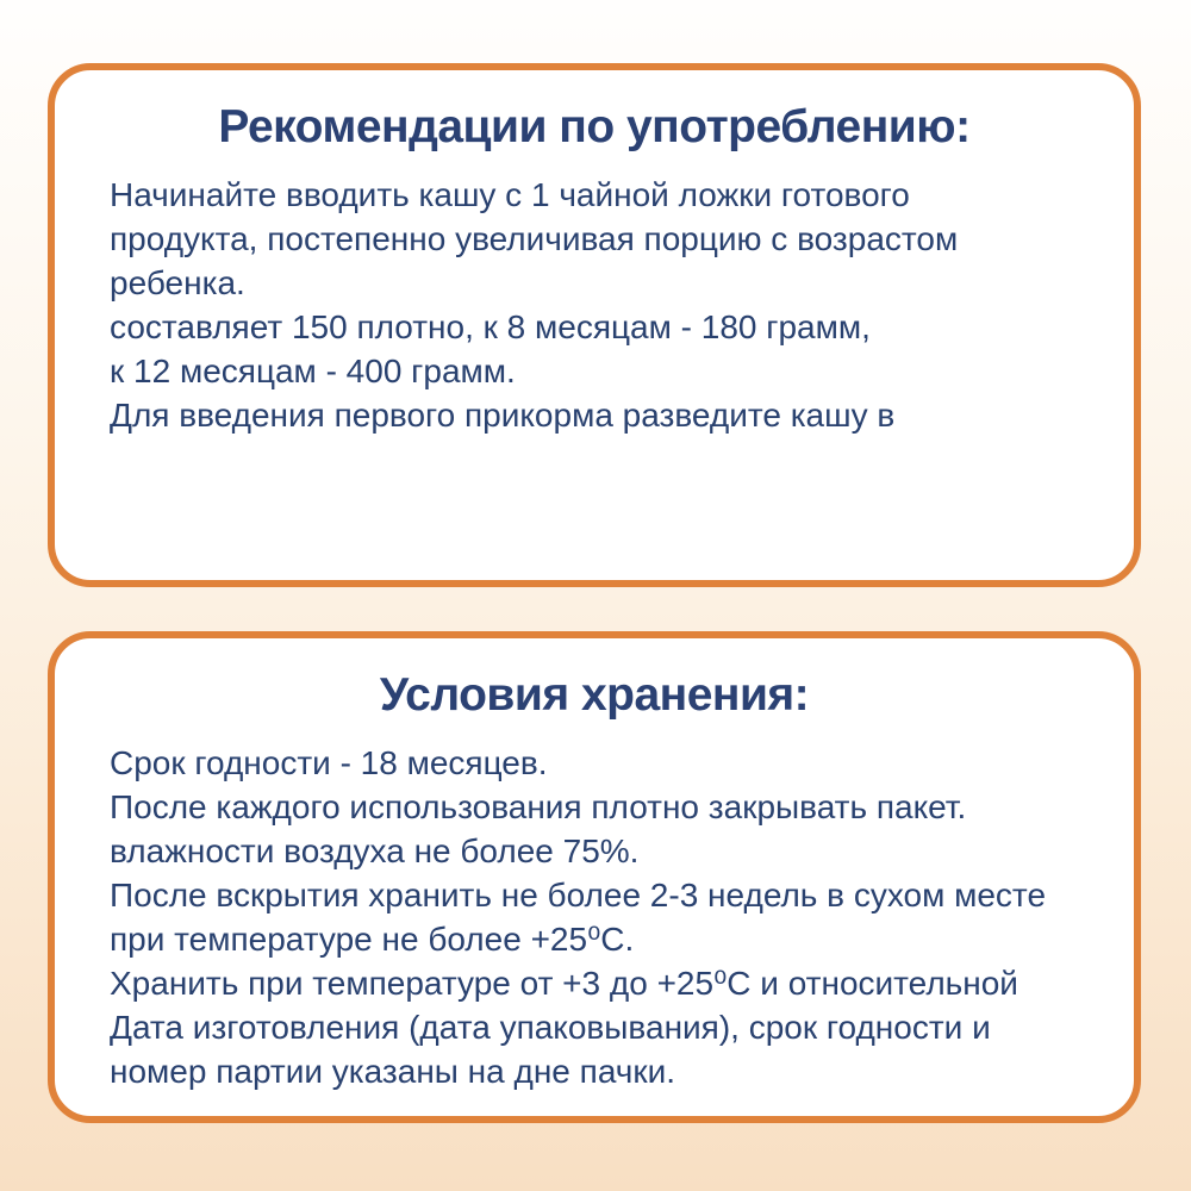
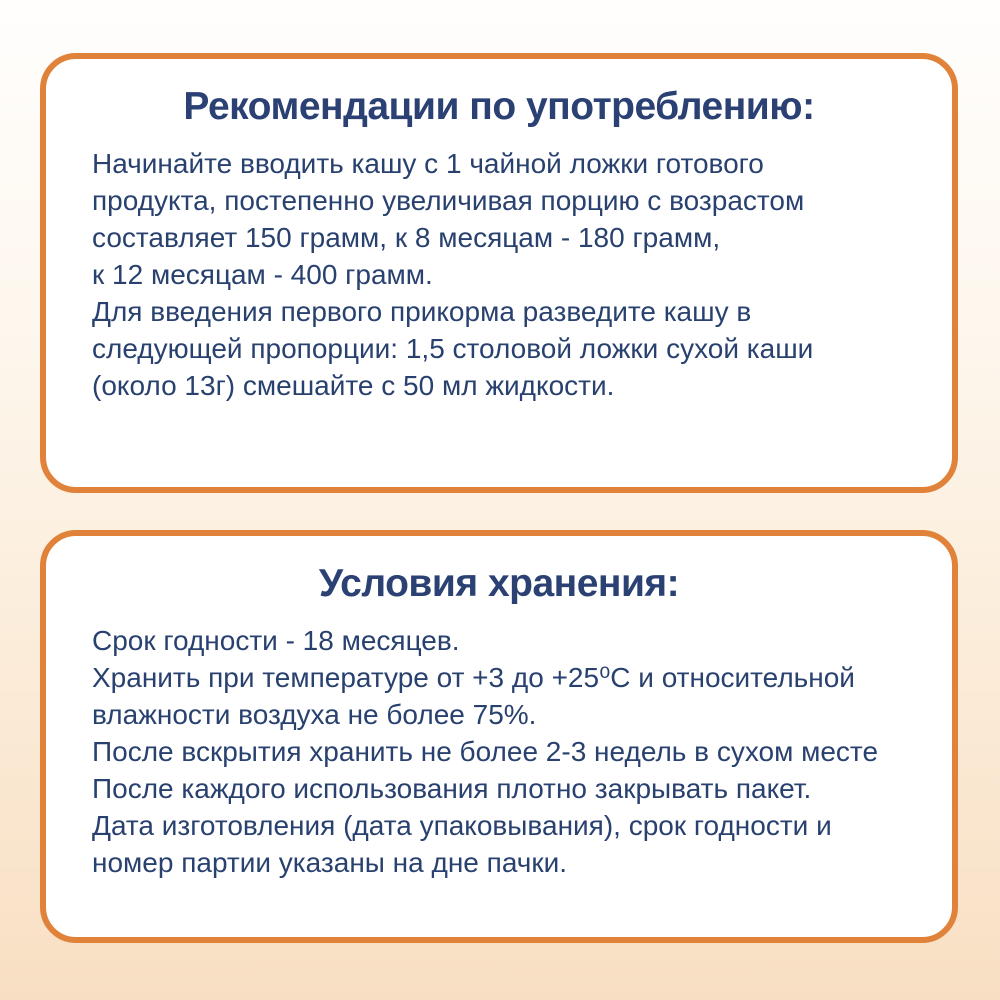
  Рекомендации по употреблению:
  Начинайте вводить кашу с 1 чайной ложки готового
  продукта, постепенно увеличивая порцию с возрастом
- ребенка.
- составляет 150 плотно, к 8 месяцам - 180 грамм,
+ составляет 150 грамм, к 8 месяцам - 180 грамм,
  к 12 месяцам - 400 грамм.
  Для введения первого прикорма разведите кашу в
+ следующей пропорции: 1,5 столовой ложки сухой каши
+ (около 13г) смешайте с 50 мл жидкости.
  Условия хранения:
  Срок годности - 18 месяцев.
- После каждого использования плотно закрывать пакет.
+ Хранить при температуре от +3 до +25⁰С и относительной
  влажности воздуха не более 75%.
  После вскрытия хранить не более 2-3 недель в сухом месте
- при температуре не более +25⁰С.
- Хранить при температуре от +3 до +25⁰С и относительной
+ После каждого использования плотно закрывать пакет.
  Дата изготовления (дата упаковывания), срок годности и
  номер партии указаны на дне пачки.
